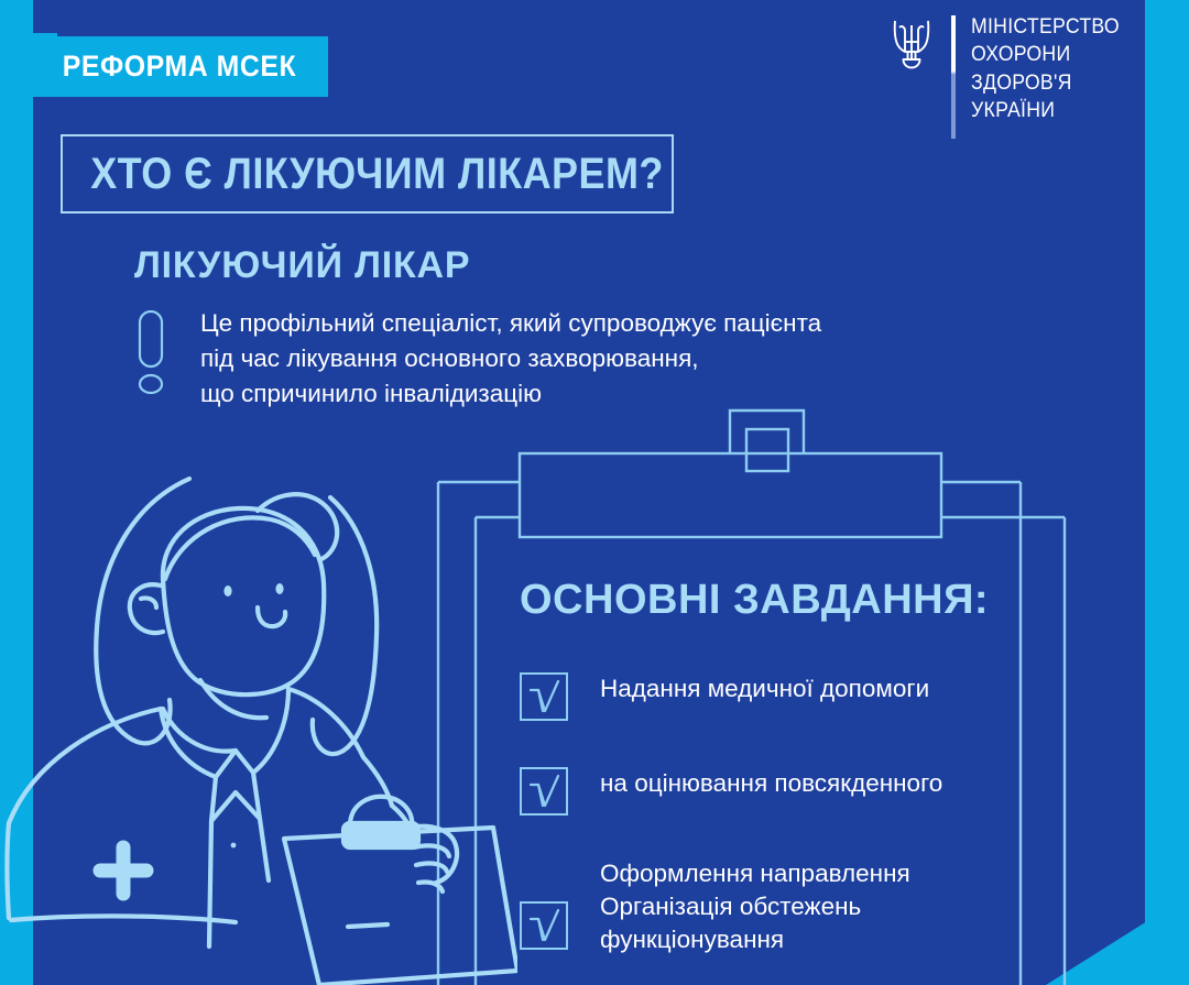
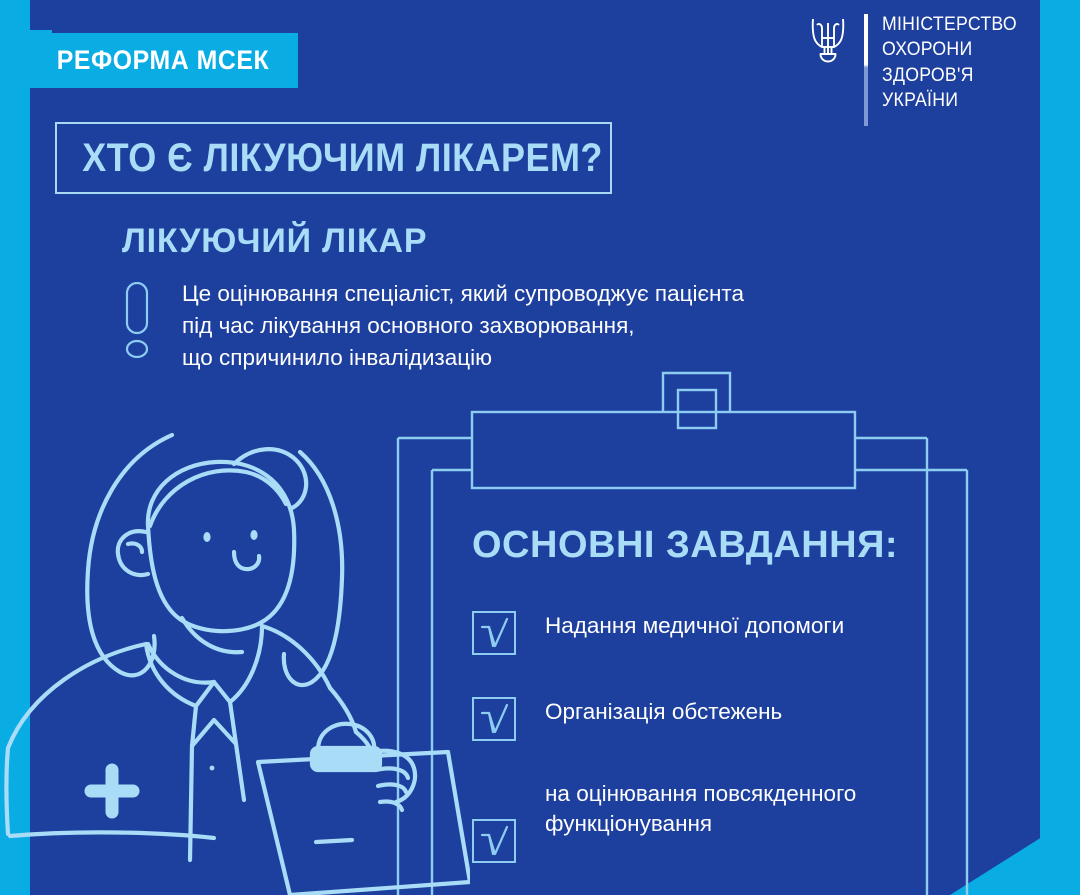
  РЕФОРМА МСЕК
  МІНІСТЕРСТВО
  ОХОРОНИ
  ЗДОРОВ'Я
  УКРАЇНИ
  ХТО Є ЛІКУЮЧИМ ЛІКАРЕМ?
  ЛІКУЮЧИЙ ЛІКАР
- Це профільний спеціаліст, який супроводжує пацієнта
+ Це оцінювання спеціаліст, який супроводжує пацієнта
  під час лікування основного захворювання,
  що спричинило інвалідизацію
  ОСНОВНІ ЗАВДАННЯ:
  Надання медичної допомоги
- на оцінювання повсякденного
+ Організація обстежень
- Оформлення направлення
- Організація обстежень
+ на оцінювання повсякденного
  функціонування
